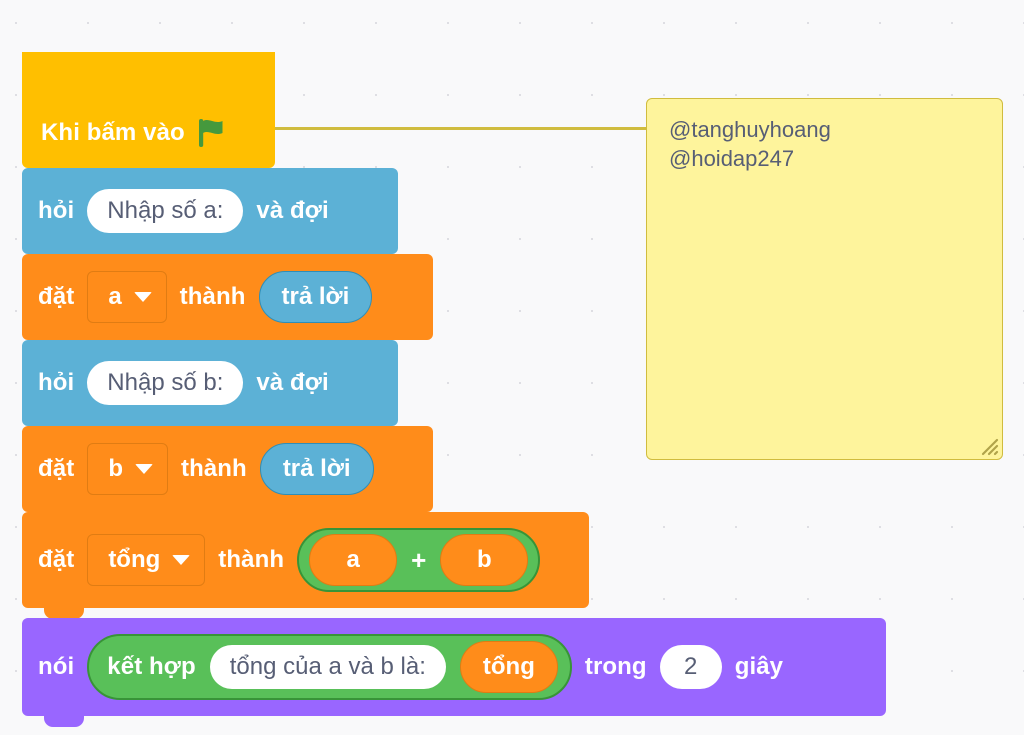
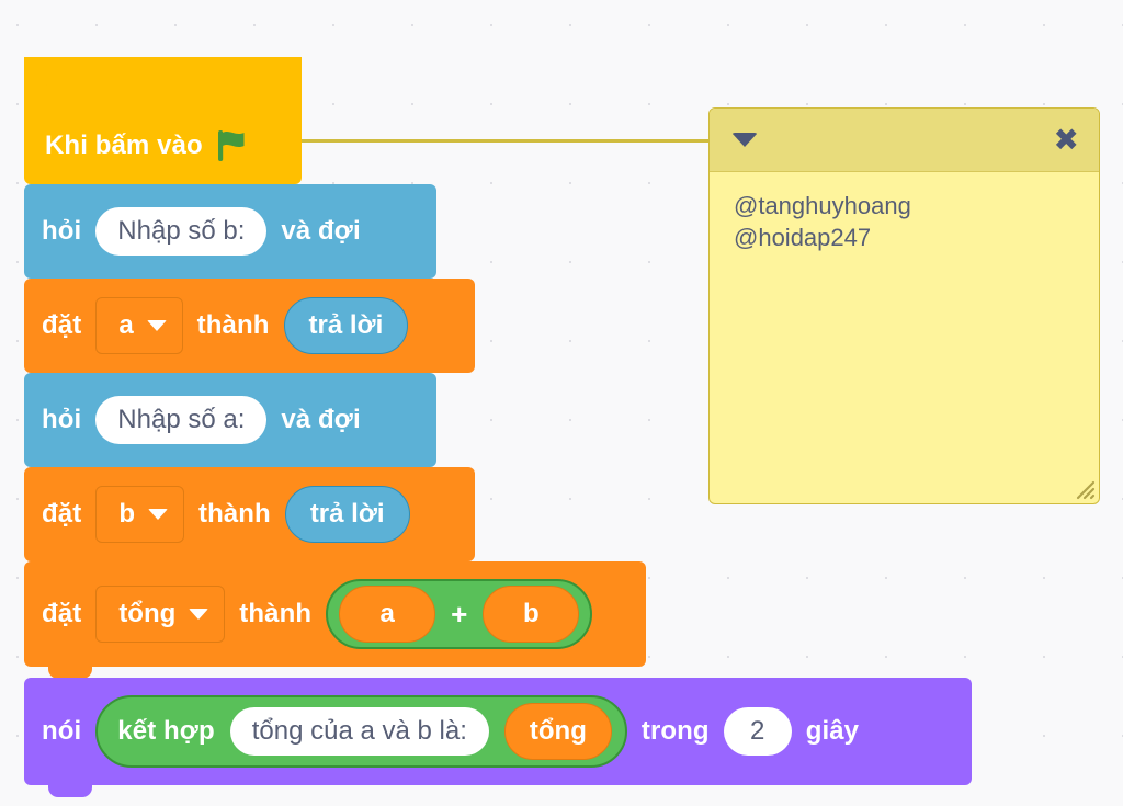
  Khi bấm vào
  hỏi
- Nhập số a:
+ Nhập số b:
  và đợi
  đặt
  a
  thành
  trả lời
  hỏi
- Nhập số b:
+ Nhập số a:
  và đợi
  đặt
  b
  thành
  trả lời
  đặt
  tổng
  thành
  a
  +
  b
  nói
  kết hợp
  tổng của a và b là:
  tổng
  trong
  2
  giây
+ ✖
  @tanghuyhoang
  @hoidap247
